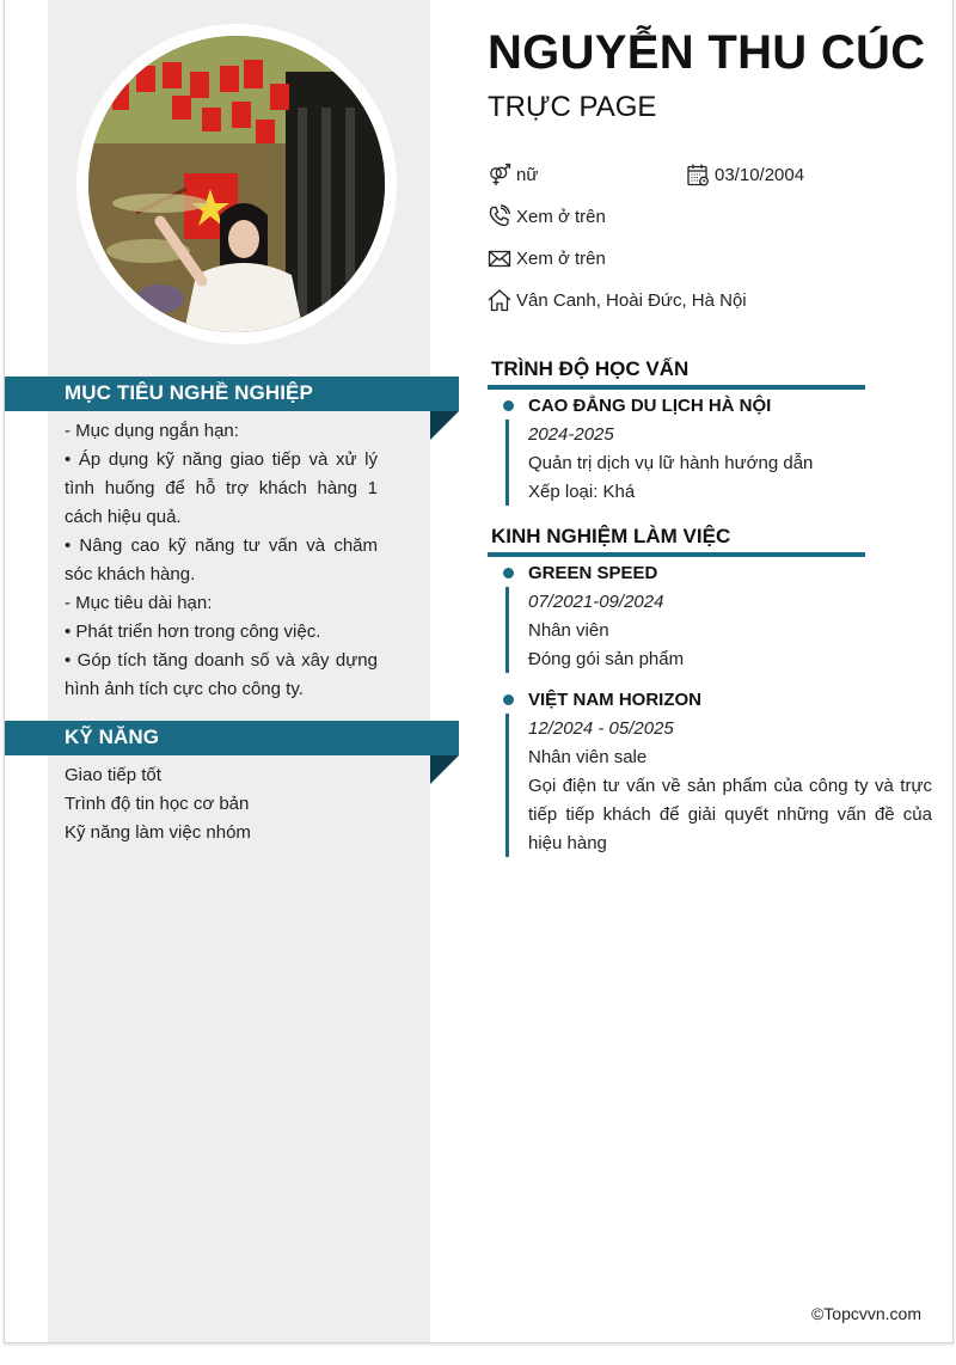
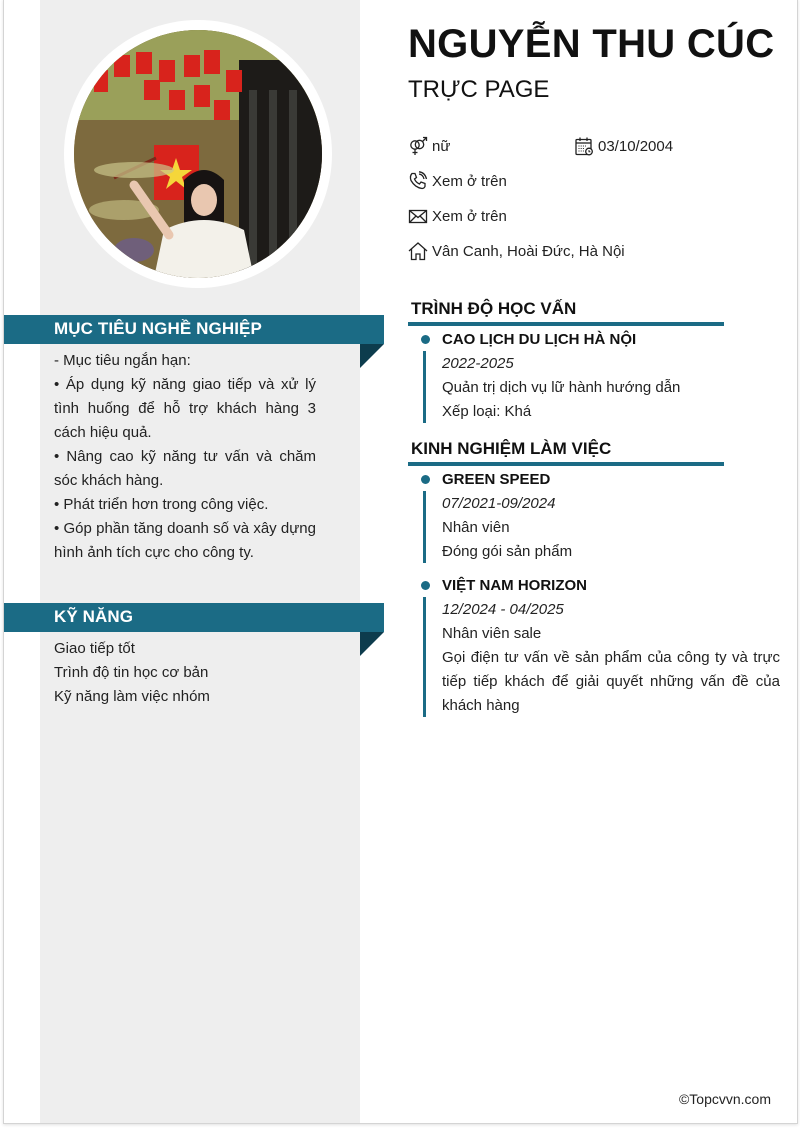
  MỤC TIÊU NGHỀ NGHIỆP
- - Mục dụng ngắn hạn:
+ - Mục tiêu ngắn hạn:
- • Áp dụng kỹ năng giao tiếp và xử lý tình huống để hỗ trợ khách hàng 1 cách hiệu quả.
+ • Áp dụng kỹ năng giao tiếp và xử lý tình huống để hỗ trợ khách hàng 3 cách hiệu quả.
  • Nâng cao kỹ năng tư vấn và chăm sóc khách hàng.
- - Mục tiêu dài hạn:
  • Phát triển hơn trong công việc.
- • Góp tích tăng doanh số và xây dựng hình ảnh tích cực cho công ty.
+ • Góp phần tăng doanh số và xây dựng hình ảnh tích cực cho công ty.
  KỸ NĂNG
  Giao tiếp tốt
  Trình độ tin học cơ bản
  Kỹ năng làm việc nhóm
  NGUYỄN THU CÚC
  TRỰC PAGE
  nữ
  03/10/2004
  Xem ở trên
  Xem ở trên
  Vân Canh, Hoài Đức, Hà Nội
  TRÌNH ĐỘ HỌC VẤN
- CAO ĐẲNG DU LỊCH HÀ NỘI
+ CAO LỊCH DU LỊCH HÀ NỘI
- 2024-2025
+ 2022-2025
  Quản trị dịch vụ lữ hành hướng dẫn
  Xếp loại: Khá
  KINH NGHIỆM LÀM VIỆC
  GREEN SPEED
  07/2021-09/2024
  Nhân viên
  Đóng gói sản phẩm
  VIỆT NAM HORIZON
- 12/2024 - 05/2025
+ 12/2024 - 04/2025
  Nhân viên sale
- Gọi điện tư vấn về sản phẩm của công ty và trực tiếp tiếp khách để giải quyết những vấn đề của hiệu hàng
+ Gọi điện tư vấn về sản phẩm của công ty và trực tiếp tiếp khách để giải quyết những vấn đề của khách hàng
  ©Topcvvn.com
